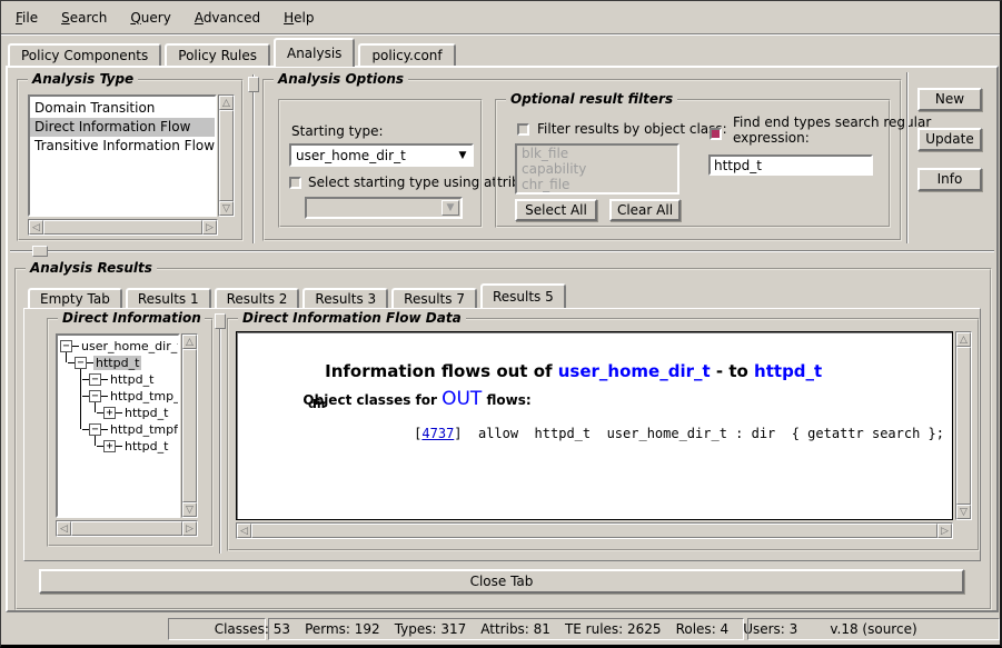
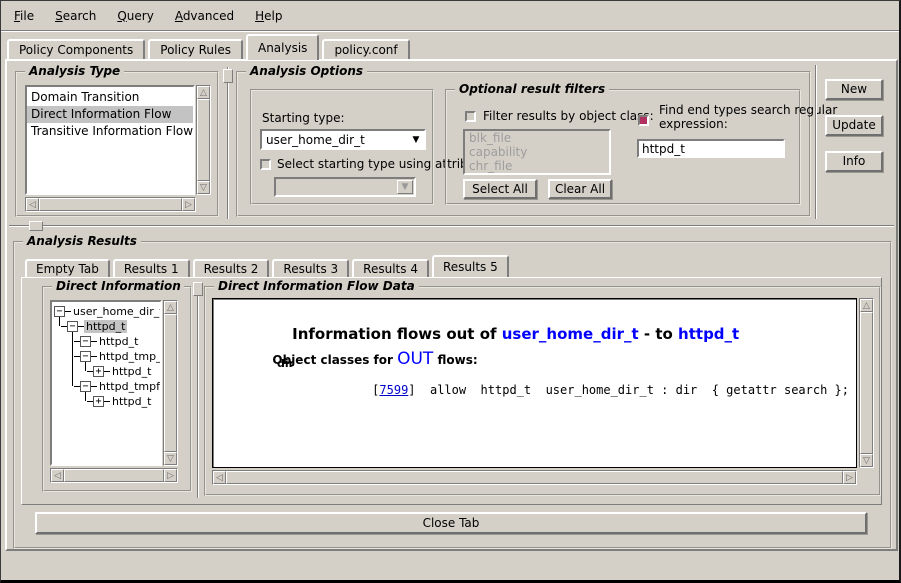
  File
  Search
  Query
  Advanced
  Help
  Policy Components
  Policy Rules
  Analysis
  policy.conf
  Analysis Type
  Domain Transition
  Direct Information Flow
  Transitive Information Flow
  △
  ▽
  ◁
  ▷
  Analysis Options
  Starting type:
  user_home_dir_t
  ▼
  Select starting type using attri
  ▼
  Optional result filters
  Filter results by object cla:
  blk_file
  capability
  chr_file
  Select All
  Clear All
  Find end types search regular
  expression:
  httpd_t
  New
  Update
  Info
  Analysis Results
  Empty Tab
  Results 1
  Results 2
  Results 3
- Results 7
+ Results 4
  Results 5
  Direct Information
  −
  user_home_dir_
  −
  httpd_t
  −
  httpd_t
  −
  httpd_tmp_
  +
  httpd_t
  −
  httpd_tmpf
  +
  httpd_t
  △
  ▽
  ◁
  ▷
  Direct Information Flow Data
  Information flows out of user_home_dir_t - to httpd_t
  Object classes for OUT flows:
  dir
- [4737] allow httpd_t user_home_dir_t : dir { getattr search };
+ [7599] allow httpd_t user_home_dir_t : dir { getattr search };
  △
  ▽
  ◁
  ▷
  Close Tab
- Classes: 53
- Perms: 192
- Types: 317
- Attribs: 81
- TE rules: 2625
- Roles: 4
- Users: 3
- v.18 (source)
